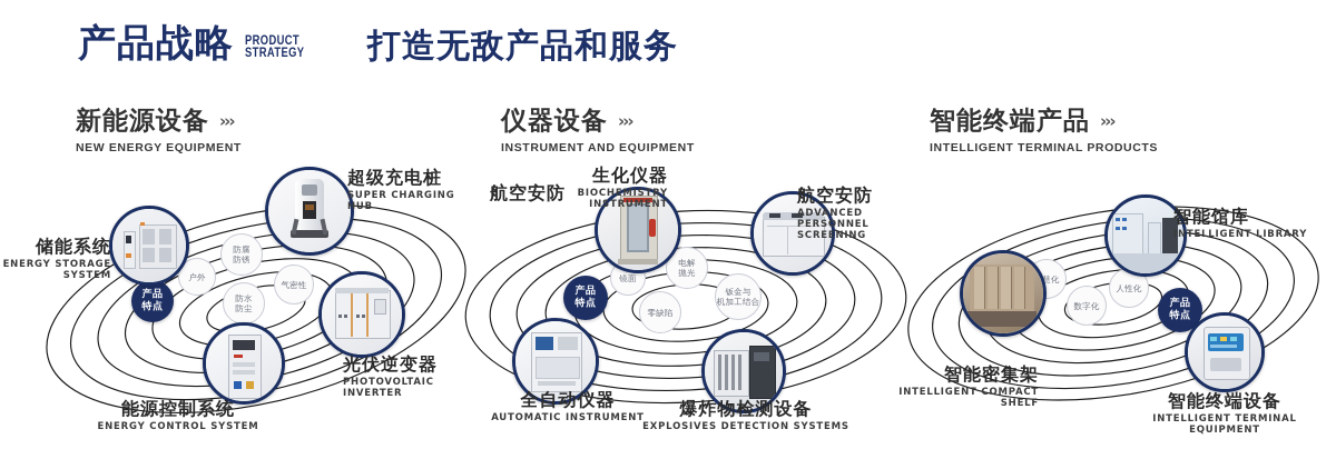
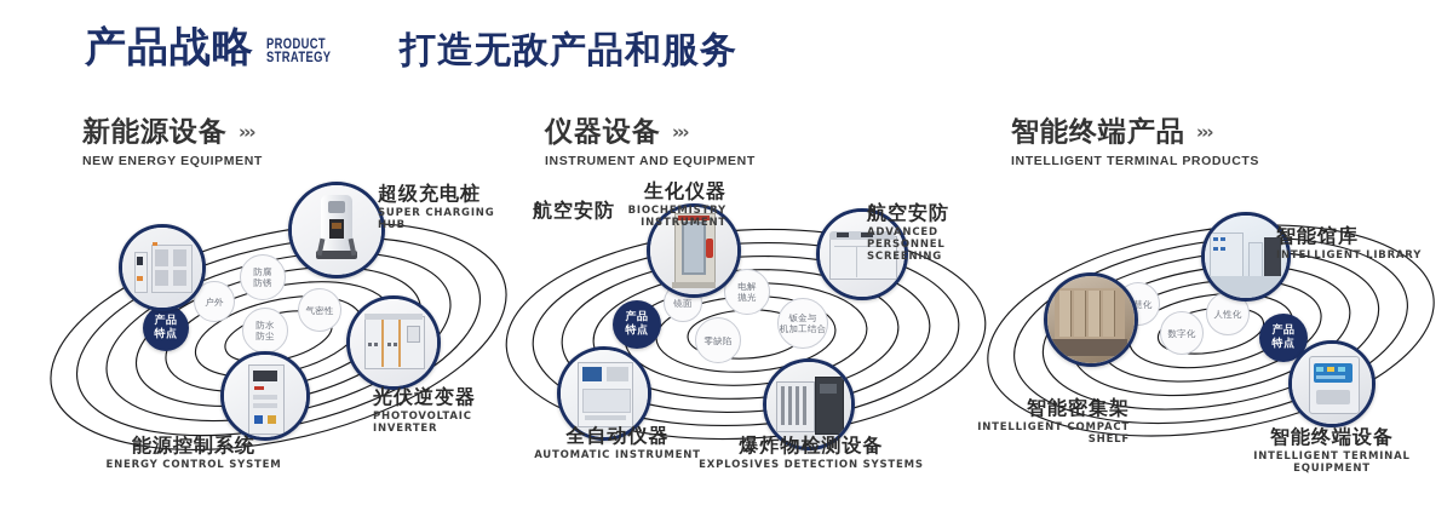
  产品战略
  PRODUCT
  STRATEGY
  打造无敌产品和服务
  新能源设备
  ›››
  NEW ENERGY EQUIPMENT
  仪器设备
  ›››
  INSTRUMENT AND EQUIPMENT
  智能终端产品
  ›››
  INTELLIGENT TERMINAL PRODUCTS
  户外
  防腐
  防锈
  气密性
  防水
  防尘
  产品
  特点
- 储能系统
- ENERGY STORAGE
- SYSTEM
  超级充电桩
  SUPER CHARGING HUB
  光伏逆变器
  PHOTOVOLTAIC INVERTER
  能源控制系统
  ENERGY CONTROL SYSTEM
  镜面
  电解
  抛光
  钣金与
  机加工结合
  零缺陷
  产品
  特点
  航空安防
  生化仪器
  BIOCHEMISTRY
  INSTRUMENT
  航空安防
  ADVANCED PERSONNEL
  SCREENING
  全自动仪器
  AUTOMATIC INSTRUMENT
  爆炸物检测设备
  EXPLOSIVES DETECTION SYSTEMS
  数字化
  人性化
  产品
  特点
  智能馆库
  INTELLIGENT LIBRARY
  智能密集架
  INTELLIGENT COMPACT
  SHELF
  智能终端设备
  INTELLIGENT TERMINAL EQUIPMENT
